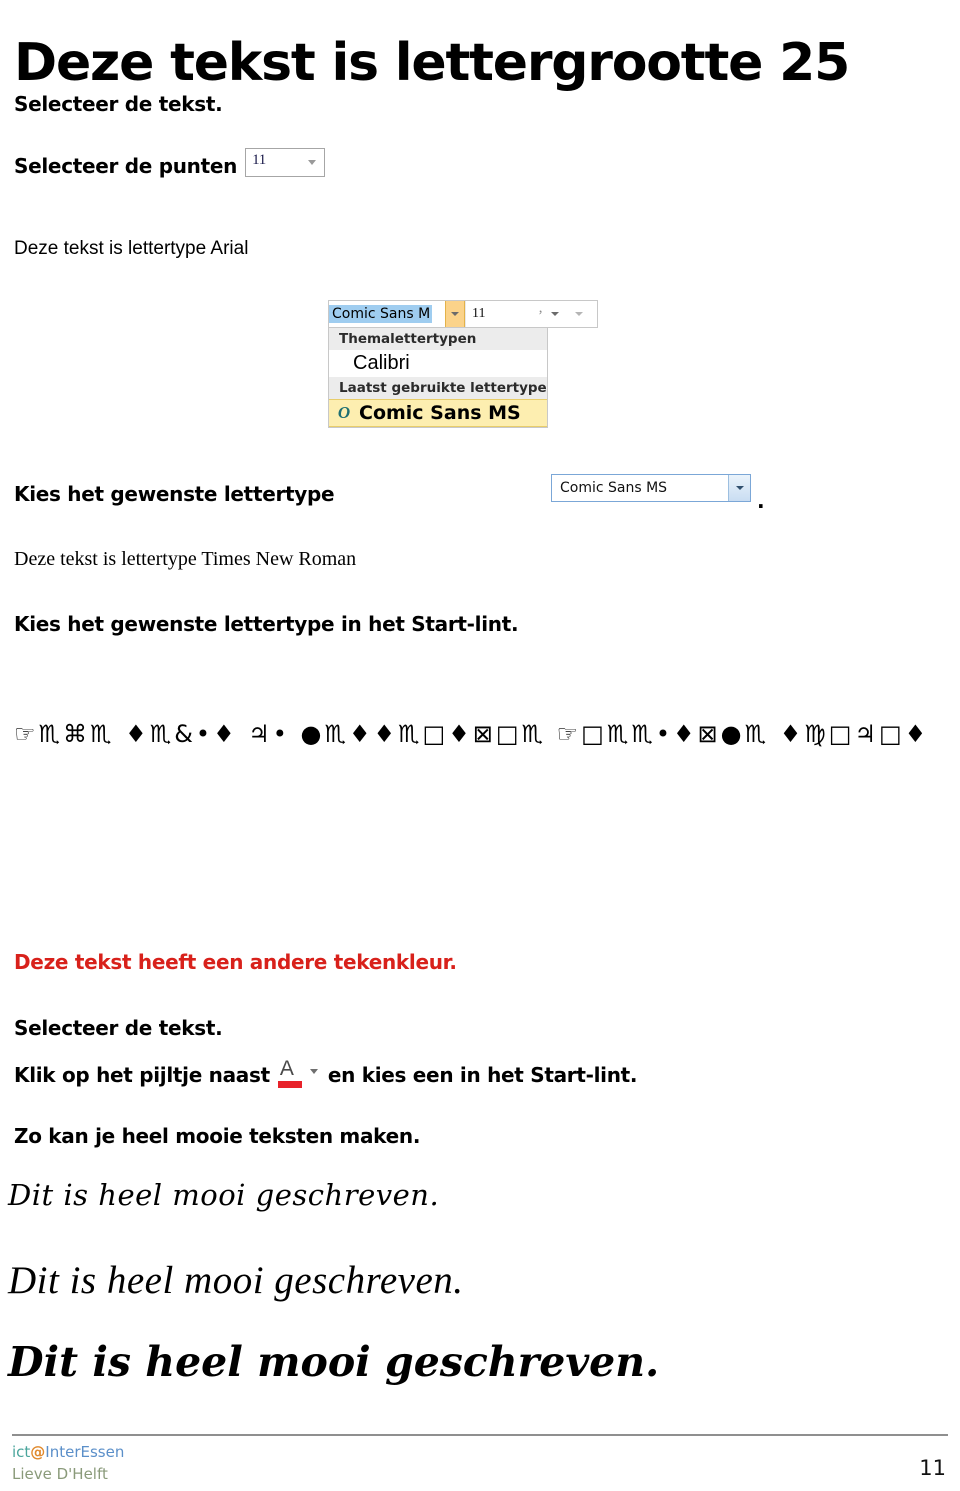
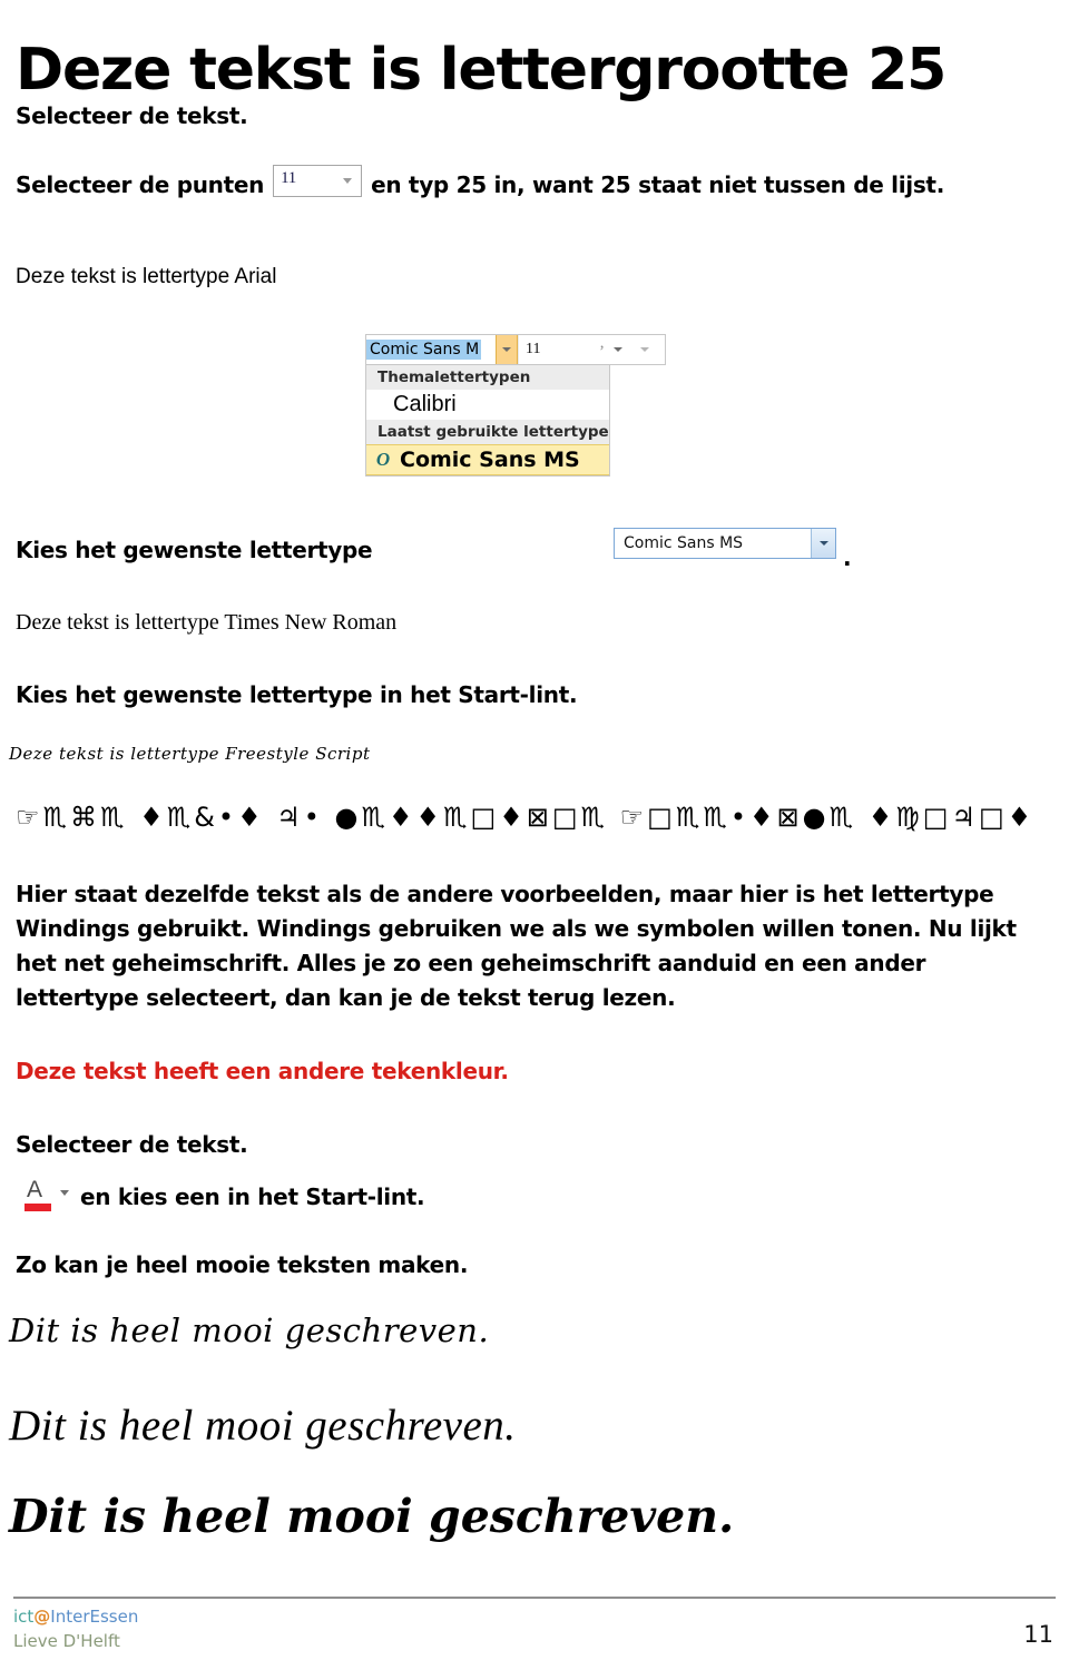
  Deze tekst is lettergrootte 25
  Selecteer de tekst.
  Selecteer de punten
  11
+ en typ 25 in, want 25 staat niet tussen de lijst.
  Deze tekst is lettertype Arial
  Comic Sans M
  11
  Themalettertypen
  Calibri
  Laatst gebruikte lettertype
  O
  Comic Sans MS
  ’
  Kies het gewenste lettertype
  Comic Sans MS
  .
  Deze tekst is lettertype Times New Roman
  Kies het gewenste lettertype in het Start-lint.
+ Deze tekst is lettertype Freestyle Script
  ☞♏⌘♏ ♦♏&•♦ ♃• ●♏♦♦♏□♦⊠□♏ ☞□♏♏•♦⊠●♏ ♦♍□♃□♦
+ Hier staat dezelfde tekst als de andere voorbeelden, maar hier is het lettertype Windings gebruikt. Windings gebruiken we als we symbolen willen tonen. Nu lijkt het net geheimschrift. Alles je zo een geheimschrift aanduid en een ander lettertype selecteert, dan kan je de tekst terug lezen.
  Deze tekst heeft een andere tekenkleur.
  Selecteer de tekst.
- Klik op het pijltje naast
  A
  en kies een in het Start-lint.
  Zo kan je heel mooie teksten maken.
  Dit is heel mooi geschreven.
  Dit is heel mooi geschreven.
  Dit is heel mooi geschreven.
  ict@InterEssen
  Lieve D'Helft
  11
